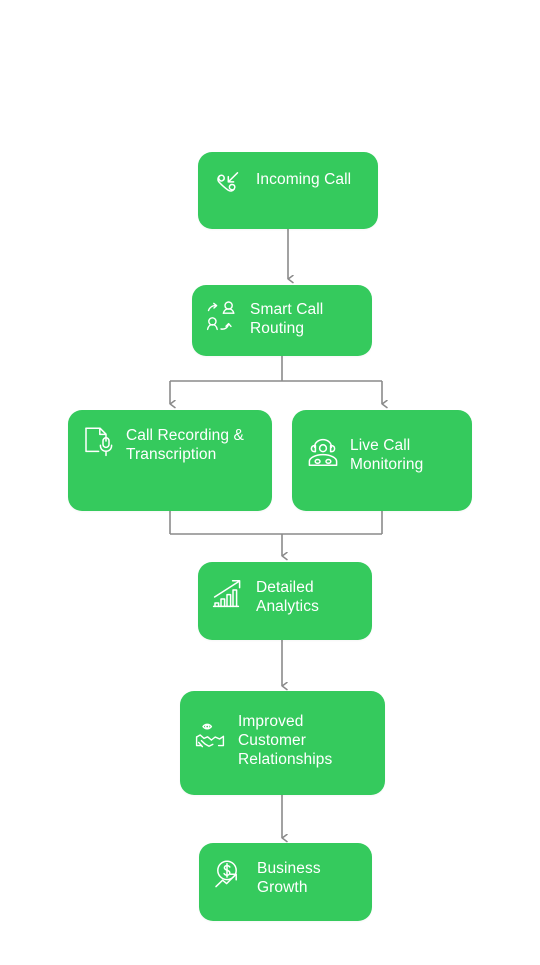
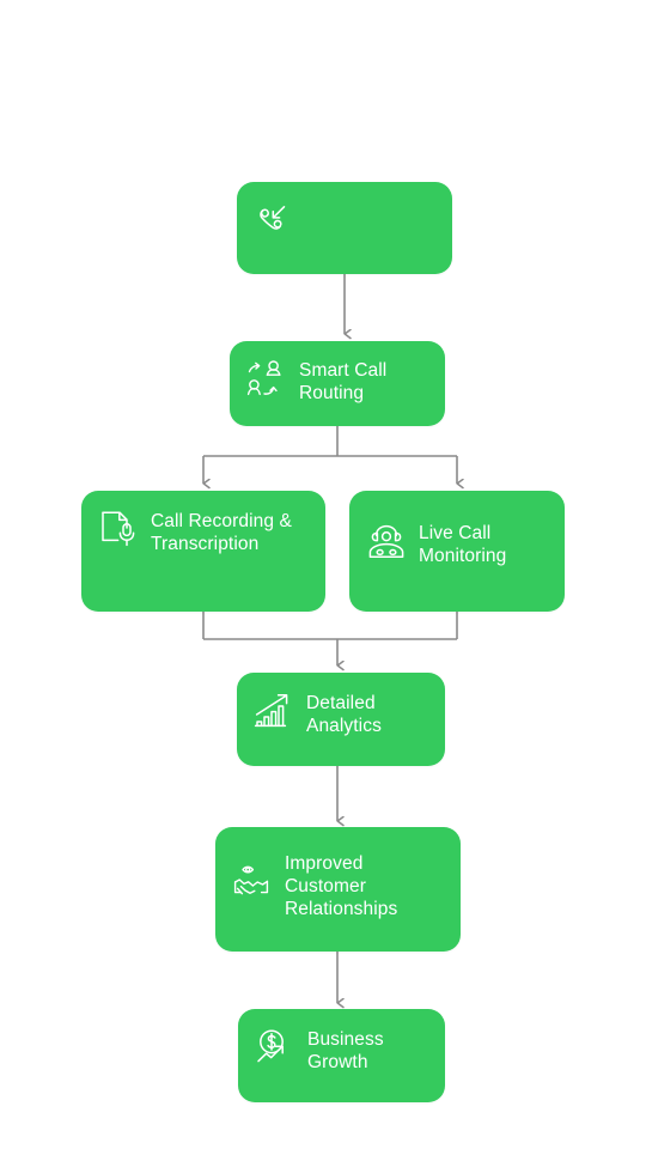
- Incoming Call
  Smart Call
  Routing
  Call Recording &
  Transcription
  Live Call
  Monitoring
  Detailed
  Analytics
  Improved
  Customer
  Relationships
  Business
  Growth
